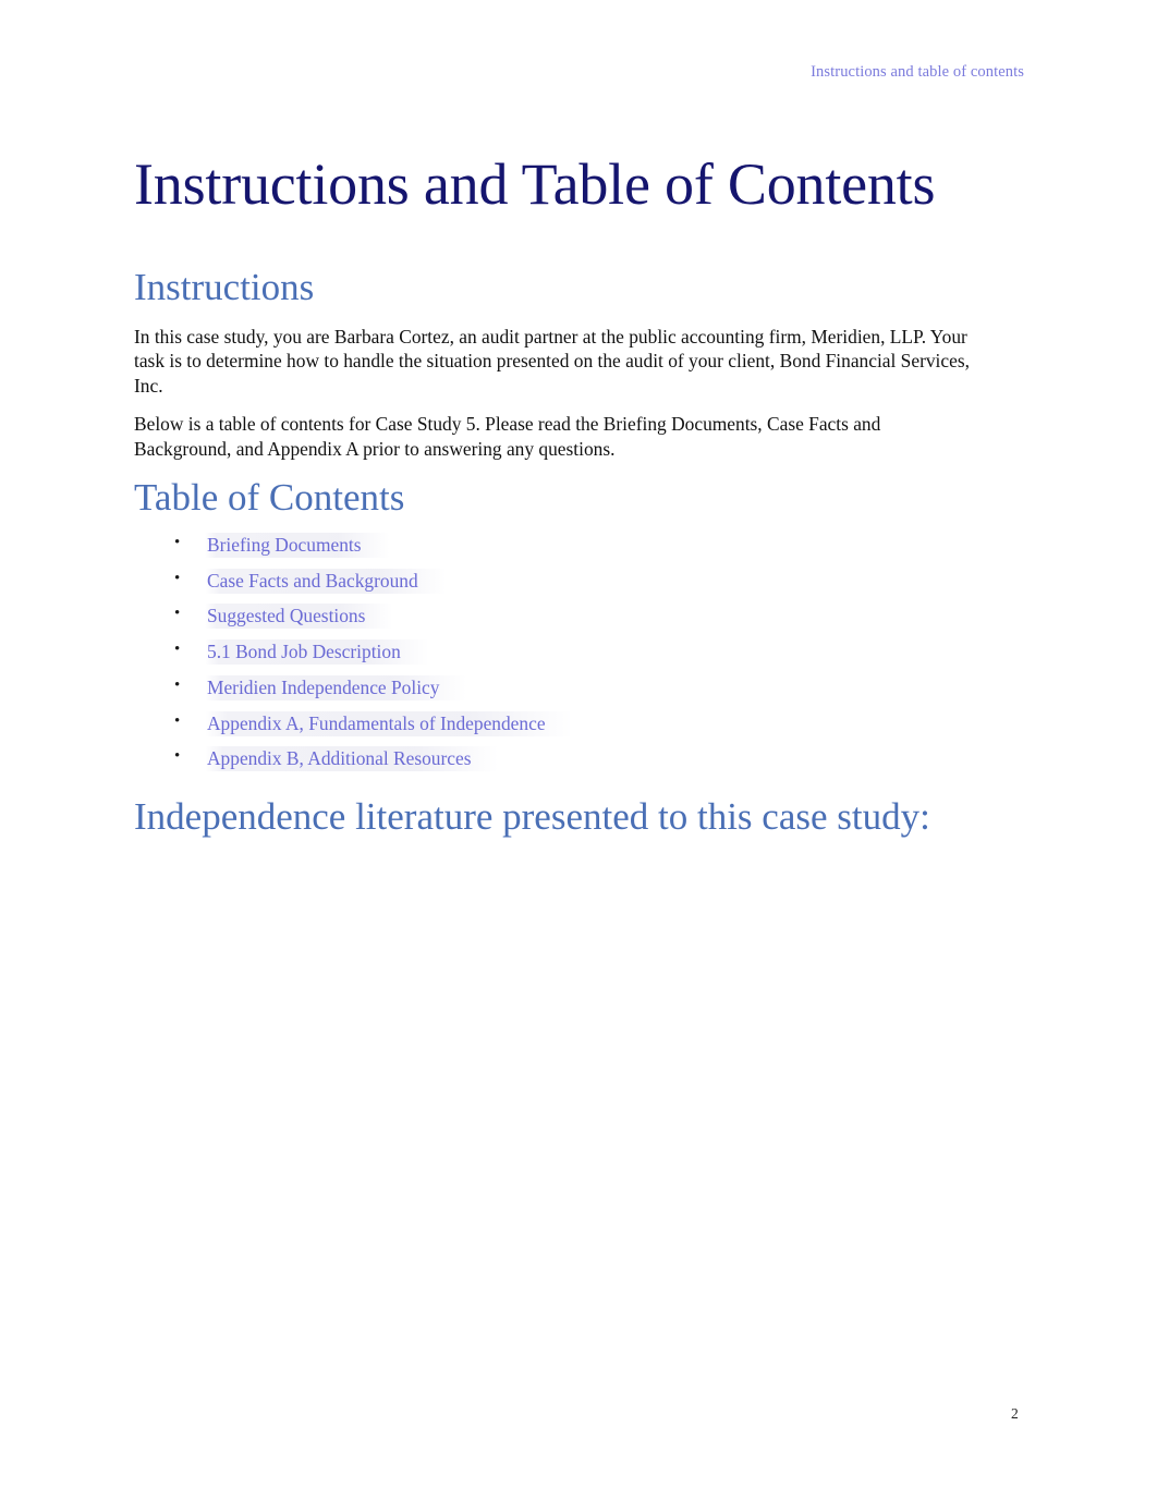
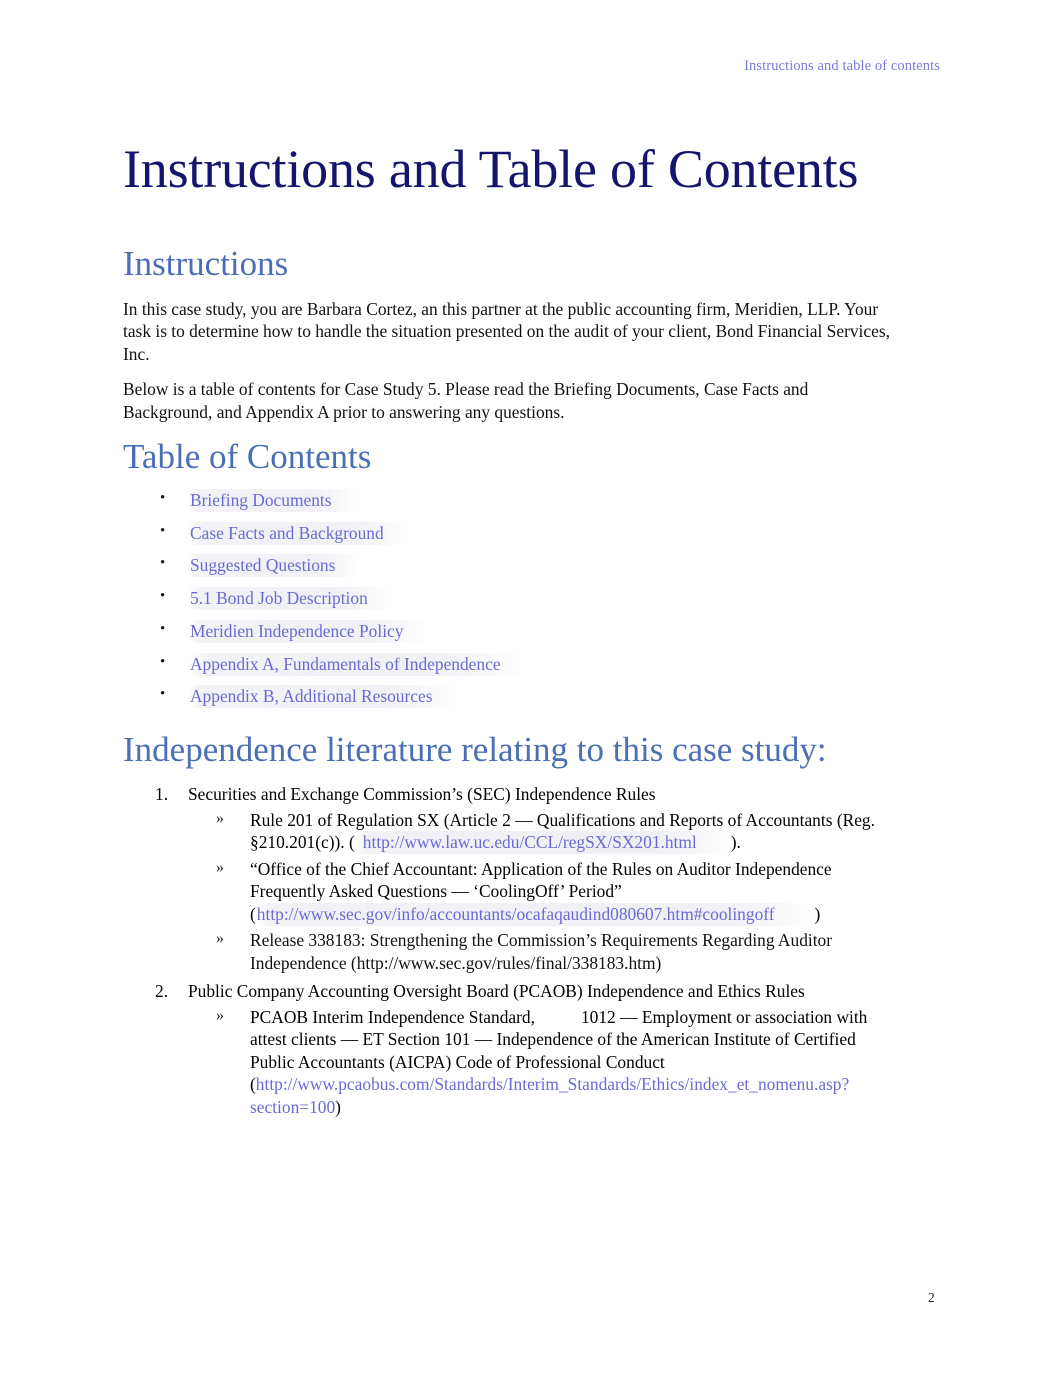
  Instructions and table of contents
  Instructions and Table of Contents
  Instructions
- In this case study, you are Barbara Cortez, an audit partner at the public accounting firm, Meridien, LLP. Your task is to determine how to handle the situation presented on the audit of your client, Bond Financial Services, Inc.
+ In this case study, you are Barbara Cortez, an this partner at the public accounting firm, Meridien, LLP. Your task is to determine how to handle the situation presented on the audit of your client, Bond Financial Services, Inc.
  Below is a table of contents for Case Study 5. Please read the Briefing Documents, Case Facts and Background, and Appendix A prior to answering any questions.
  Table of Contents
  Briefing Documents
  Case Facts and Background
  Suggested Questions
  5.1 Bond Job Description
  Meridien Independence Policy
  Appendix A, Fundamentals of Independence
  Appendix B, Additional Resources
- Independence literature presented to this case study:
+ Independence literature relating to this case study:
+ 1.
+ Securities and Exchange Commission’s (SEC) Independence Rules
+ Rule 201 of Regulation SX (Article 2 — Qualifications and Reports of Accountants (Reg. §210.201(c)). ( http://www.law.uc.edu/CCL/regSX/SX201.html ).
+ “Office of the Chief Accountant: Application of the Rules on Auditor Independence Frequently Asked Questions — ‘CoolingOff’ Period” (http://www.sec.gov/info/accountants/ocafaqaudind080607.htm#coolingoff )
+ Release 338183: Strengthening the Commission’s Requirements Regarding Auditor Independence (http://www.sec.gov/rules/final/338183.htm)
+ 2.
+ Public Company Accounting Oversight Board (PCAOB) Independence and Ethics Rules
+ PCAOB Interim Independence Standard, 1012 — Employment or association with attest clients — ET Section 101 — Independence of the American Institute of Certified Public Accountants (AICPA) Code of Professional Conduct (http://www.pcaobus.com/Standards/Interim_Standards/Ethics/index_et_nomenu.asp?section=100)
  2
